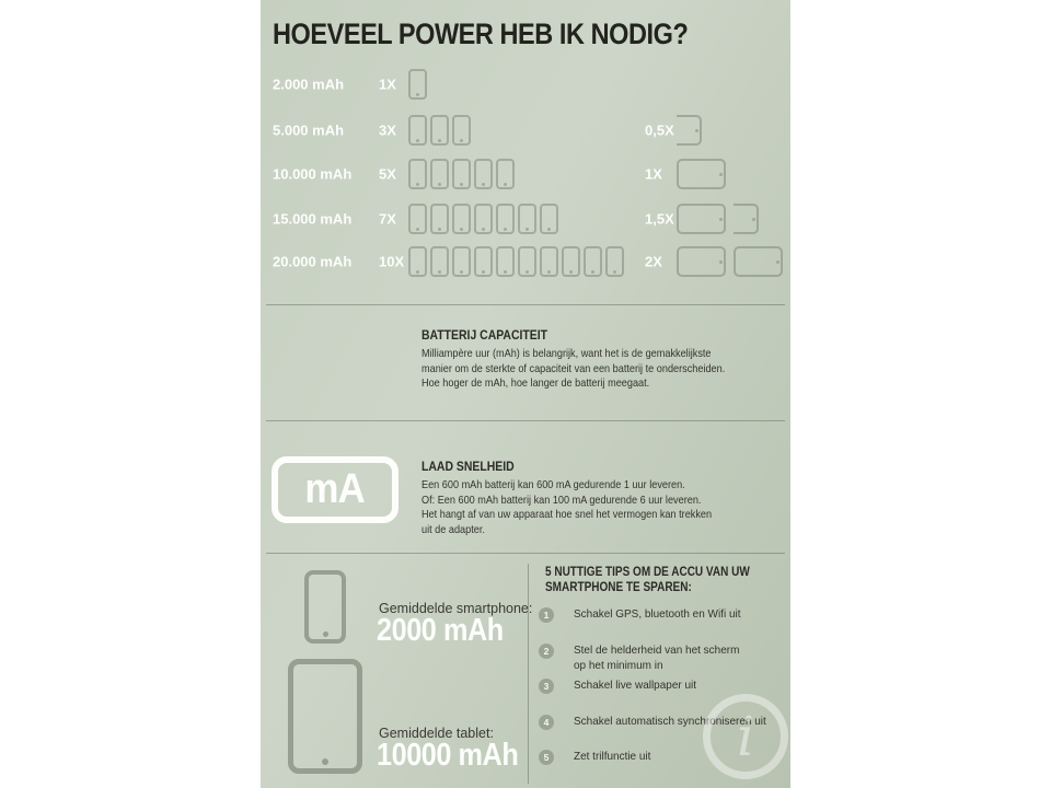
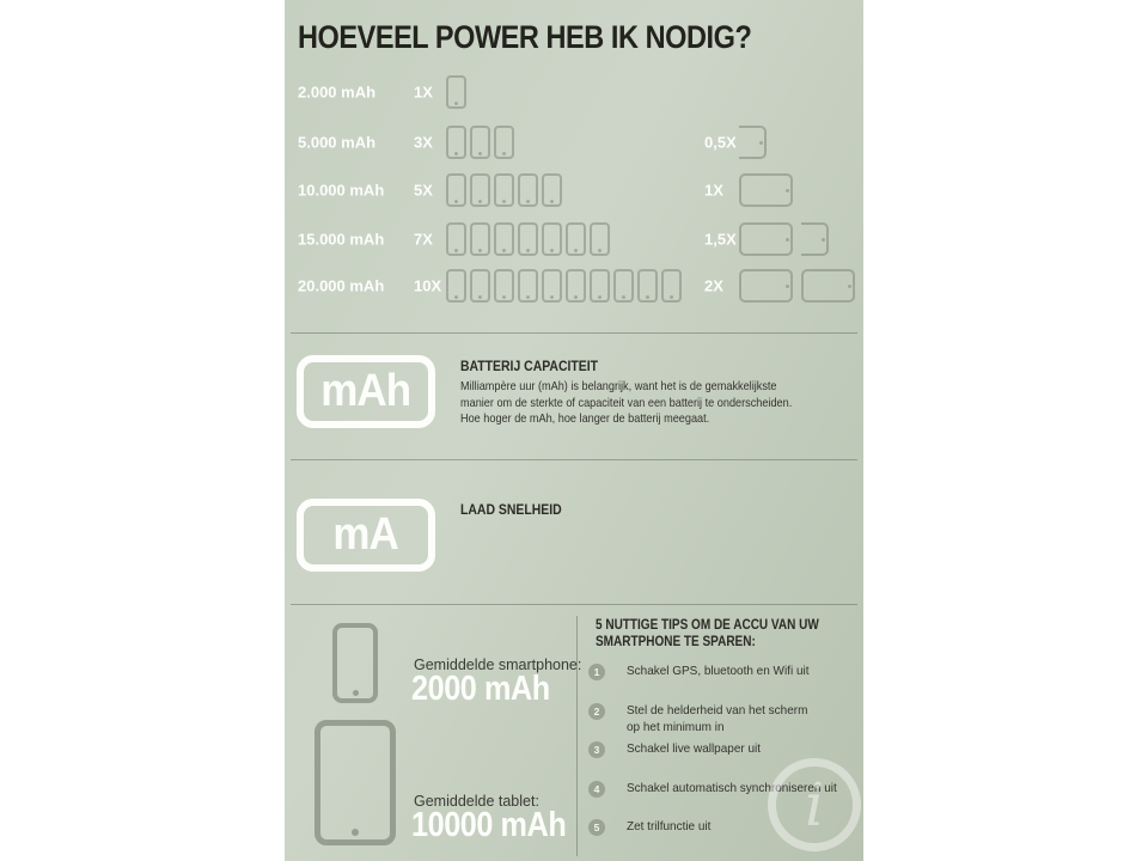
  HOEVEEL POWER HEB IK NODIG?
  2.000 mAh
  1X
  5.000 mAh
  3X
  0,5X
  10.000 mAh
  5X
  1X
  15.000 mAh
  7X
  1,5X
  20.000 mAh
  10X
  2X
+ mAh
  BATTERIJ CAPACITEIT
  Milliampère uur (mAh) is belangrijk, want het is de gemakkelijkste
  manier om de sterkte of capaciteit van een batterij te onderscheiden.
  Hoe hoger de mAh, hoe langer de batterij meegaat.
  mA
  LAAD SNELHEID
- Een 600 mAh batterij kan 600 mA gedurende 1 uur leveren.
- Of: Een 600 mAh batterij kan 100 mA gedurende 6 uur leveren.
- Het hangt af van uw apparaat hoe snel het vermogen kan trekken
- uit de adapter.
  Gemiddelde smartphone:
  2000 mAh
  Gemiddelde tablet:
  10000 mAh
  5 NUTTIGE TIPS OM DE ACCU VAN UW
  SMARTPHONE TE SPAREN:
  1
  Schakel GPS, bluetooth en Wifi uit
  2
  Stel de helderheid van het scherm
  op het minimum in
  3
  Schakel live wallpaper uit
  4
  Schakel automatisch synchroniseren uit
  5
  Zet trilfunctie uit
  i
